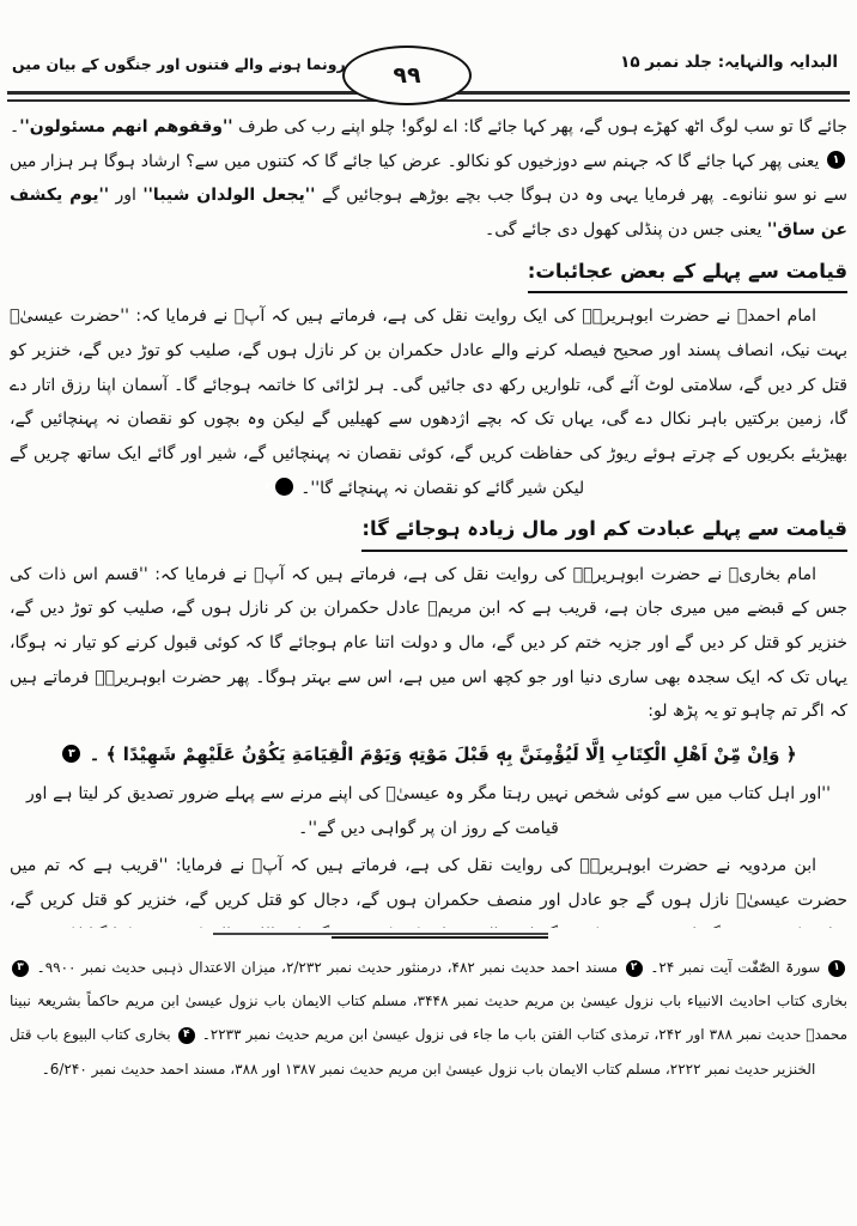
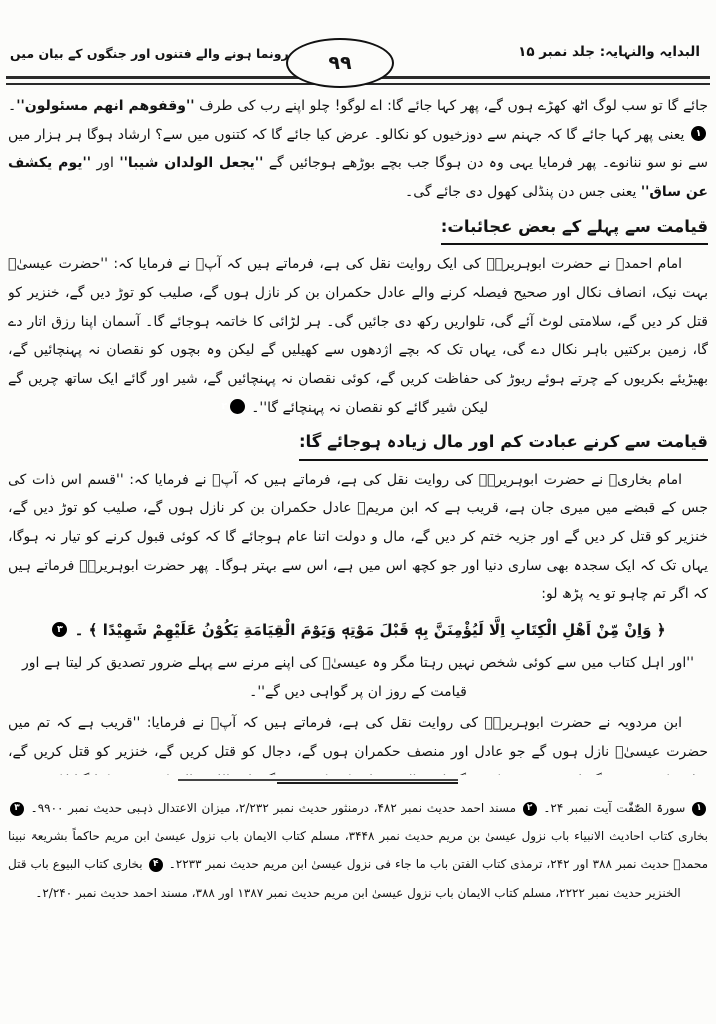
  البدایہ والنہایہ: جلد نمبر ۱۵
  رونما ہونے والے فتنوں اور جنگوں کے بیان میں
  ۹۹
  جائے گا تو سب لوگ اٹھ کھڑے ہوں گے، پھر کہا جائے گا: اے لوگو! چلو اپنے رب کی طرف ''وقفوهم انهم مسئولون''۔ ۱ یعنی پھر کہا جائے گا کہ جہنم سے دوزخیوں کو نکالو۔ عرض کیا جائے گا کہ کتنوں میں سے؟ ارشاد ہوگا ہر ہزار میں سے نو سو ننانوے۔ پھر فرمایا یہی وہ دن ہوگا جب بچے بوڑھے ہوجائیں گے ''یجعل الولدان شیبا'' اور ''یوم یکشف عن ساق'' یعنی جس دن پنڈلی کھول دی جائے گی۔
  قیامت سے پہلے کے بعض عجائبات:
- امام احمدؒ نے حضرت ابوہریرہؓ کی ایک روایت نقل کی ہے، فرماتے ہیں کہ آپؐ نے فرمایا کہ: ''حضرت عیسیٰؑ بہت نیک، انصاف پسند اور صحیح فیصلہ کرنے والے عادل حکمران بن کر نازل ہوں گے، صلیب کو توڑ دیں گے، خنزیر کو قتل کر دیں گے، سلامتی لوٹ آئے گی، تلواریں رکھ دی جائیں گی۔ ہر لڑائی کا خاتمہ ہوجائے گا۔ آسمان اپنا رزق اتار دے گا، زمین برکتیں باہر نکال دے گی، یہاں تک کہ بچے اژدھوں سے کھیلیں گے لیکن وہ بچوں کو نقصان نہ پہنچائیں گے، بھیڑیئے بکریوں کے چرتے ہوئے ریوڑ کی حفاظت کریں گے، کوئی نقصان نہ پہنچائیں گے، شیر اور گائے ایک ساتھ چریں گے لیکن شیر گائے کو نقصان نہ پہنچائے گا''۔
+ امام احمدؒ نے حضرت ابوہریرہؓ کی ایک روایت نقل کی ہے، فرماتے ہیں کہ آپؐ نے فرمایا کہ: ''حضرت عیسیٰؑ بہت نیک، انصاف نکال اور صحیح فیصلہ کرنے والے عادل حکمران بن کر نازل ہوں گے، صلیب کو توڑ دیں گے، خنزیر کو قتل کر دیں گے، سلامتی لوٹ آئے گی، تلواریں رکھ دی جائیں گی۔ ہر لڑائی کا خاتمہ ہوجائے گا۔ آسمان اپنا رزق اتار دے گا، زمین برکتیں باہر نکال دے گی، یہاں تک کہ بچے اژدھوں سے کھیلیں گے لیکن وہ بچوں کو نقصان نہ پہنچائیں گے، بھیڑیئے بکریوں کے چرتے ہوئے ریوڑ کی حفاظت کریں گے، کوئی نقصان نہ پہنچائیں گے، شیر اور گائے ایک ساتھ چریں گے لیکن شیر گائے کو نقصان نہ پہنچائے گا''۔
- قیامت سے پہلے عبادت کم اور مال زیادہ ہوجائے گا:
+ قیامت سے کرنے عبادت کم اور مال زیادہ ہوجائے گا:
  امام بخاریؒ نے حضرت ابوہریرہؓ کی روایت نقل کی ہے، فرماتے ہیں کہ آپؐ نے فرمایا کہ: ''قسم اس ذات کی جس کے قبضے میں میری جان ہے، قریب ہے کہ ابن مریمؑ عادل حکمران بن کر نازل ہوں گے، صلیب کو توڑ دیں گے، خنزیر کو قتل کر دیں گے اور جزیہ ختم کر دیں گے، مال و دولت اتنا عام ہوجائے گا کہ کوئی قبول کرنے کو تیار نہ ہوگا، یہاں تک کہ ایک سجدہ بھی ساری دنیا اور جو کچھ اس میں ہے، اس سے بہتر ہوگا۔ پھر حضرت ابوہریرہؓ فرماتے ہیں کہ اگر تم چاہو تو یہ پڑھ لو:
  ﴿ وَاِنْ مِّنْ اَهْلِ الْكِتَابِ اِلَّا لَيُؤْمِنَنَّ بِهٖ قَبْلَ مَوْتِهٖ وَيَوْمَ الْقِيَامَةِ يَكُوْنُ عَلَيْهِمْ شَهِيْدًا ﴾ ۔ ۳
  ''اور اہل کتاب میں سے کوئی شخص نہیں رہتا مگر وہ عیسیٰؑ کی اپنے مرنے سے پہلے ضرور تصدیق کر لیتا ہے اور قیامت کے روز ان پر گواہی دیں گے''۔
- ۱ سورۃ الصّٰفّٰت آیت نمبر ۲۴۔ ۲ مسند احمد حدیث نمبر ۴۸۲، درمنثور حدیث نمبر ۲/۲۳۲، میزان الاعتدال ذہبی حدیث نمبر ۹۹۰۰۔ ۳ بخاری کتاب احادیث الانبیاء باب نزول عیسیٰ بن مریم حدیث نمبر ۳۴۴۸، مسلم کتاب الایمان باب نزول عیسیٰ ابن مریم حاکماً بشریعۃ نبینا محمدؐ حدیث نمبر ۳۸۸ اور ۲۴۲، ترمذی کتاب الفتن باب ما جاء فی نزول عیسیٰ ابن مریم حدیث نمبر ۲۲۳۳۔ ۴ بخاری کتاب البیوع باب قتل الخنزیر حدیث نمبر ۲۲۲۲، مسلم کتاب الایمان باب نزول عیسیٰ ابن مریم حدیث نمبر ۱۳۸۷ اور ۳۸۸، مسند احمد حدیث نمبر 6/۲۴۰۔
+ ۱ سورۃ الصّٰفّٰت آیت نمبر ۲۴۔ ۲ مسند احمد حدیث نمبر ۴۸۲، درمنثور حدیث نمبر ۲/۲۳۲، میزان الاعتدال ذہبی حدیث نمبر ۹۹۰۰۔ ۳ بخاری کتاب احادیث الانبیاء باب نزول عیسیٰ بن مریم حدیث نمبر ۳۴۴۸، مسلم کتاب الایمان باب نزول عیسیٰ ابن مریم حاکماً بشریعۃ نبینا محمدؐ حدیث نمبر ۳۸۸ اور ۲۴۲، ترمذی کتاب الفتن باب ما جاء فی نزول عیسیٰ ابن مریم حدیث نمبر ۲۲۳۳۔ ۴ بخاری کتاب البیوع باب قتل الخنزیر حدیث نمبر ۲۲۲۲، مسلم کتاب الایمان باب نزول عیسیٰ ابن مریم حدیث نمبر ۱۳۸۷ اور ۳۸۸، مسند احمد حدیث نمبر ۲/۲۴۰۔
